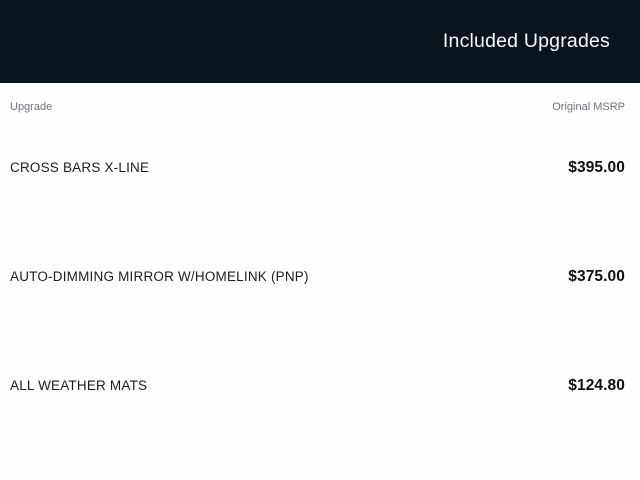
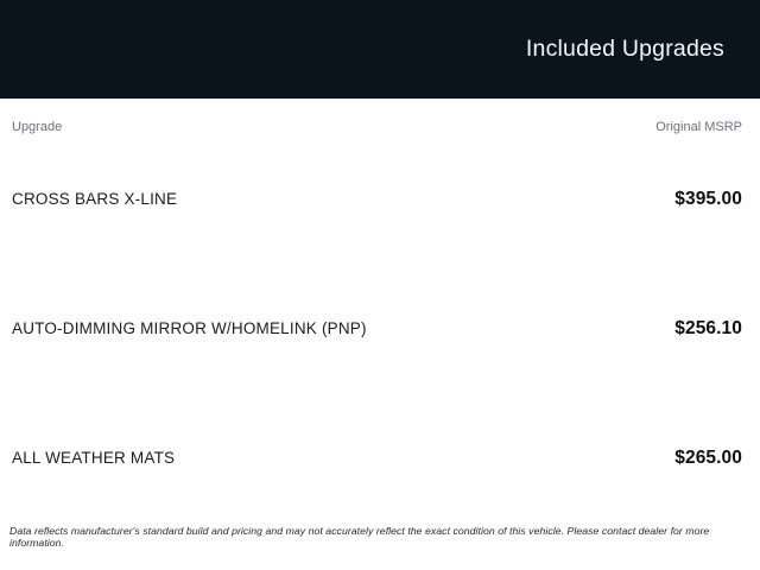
  Included Upgrades
  Upgrade
  Original MSRP
  CROSS BARS X-LINE
  $395.00
  AUTO-DIMMING MIRROR W/HOMELINK (PNP)
- $375.00
+ $256.10
  ALL WEATHER MATS
- $124.80
+ $265.00
+ Data reflects manufacturer's standard build and pricing and may not accurately reflect the exact condition of this vehicle. Please contact dealer for more information.
